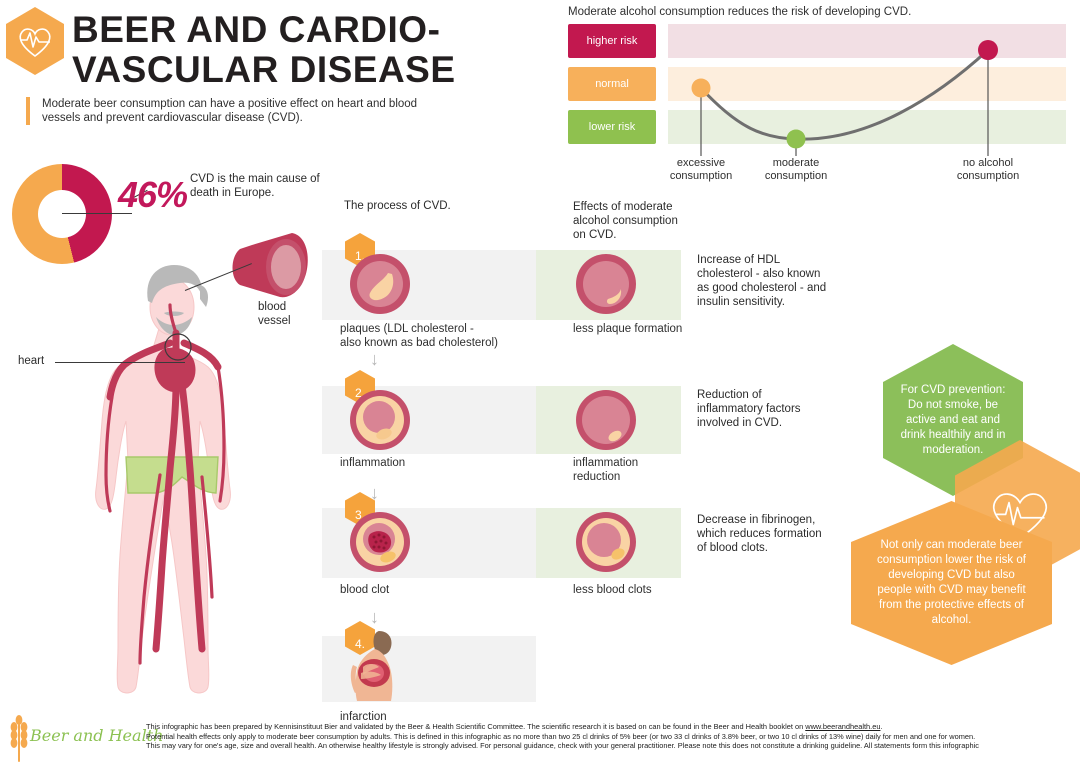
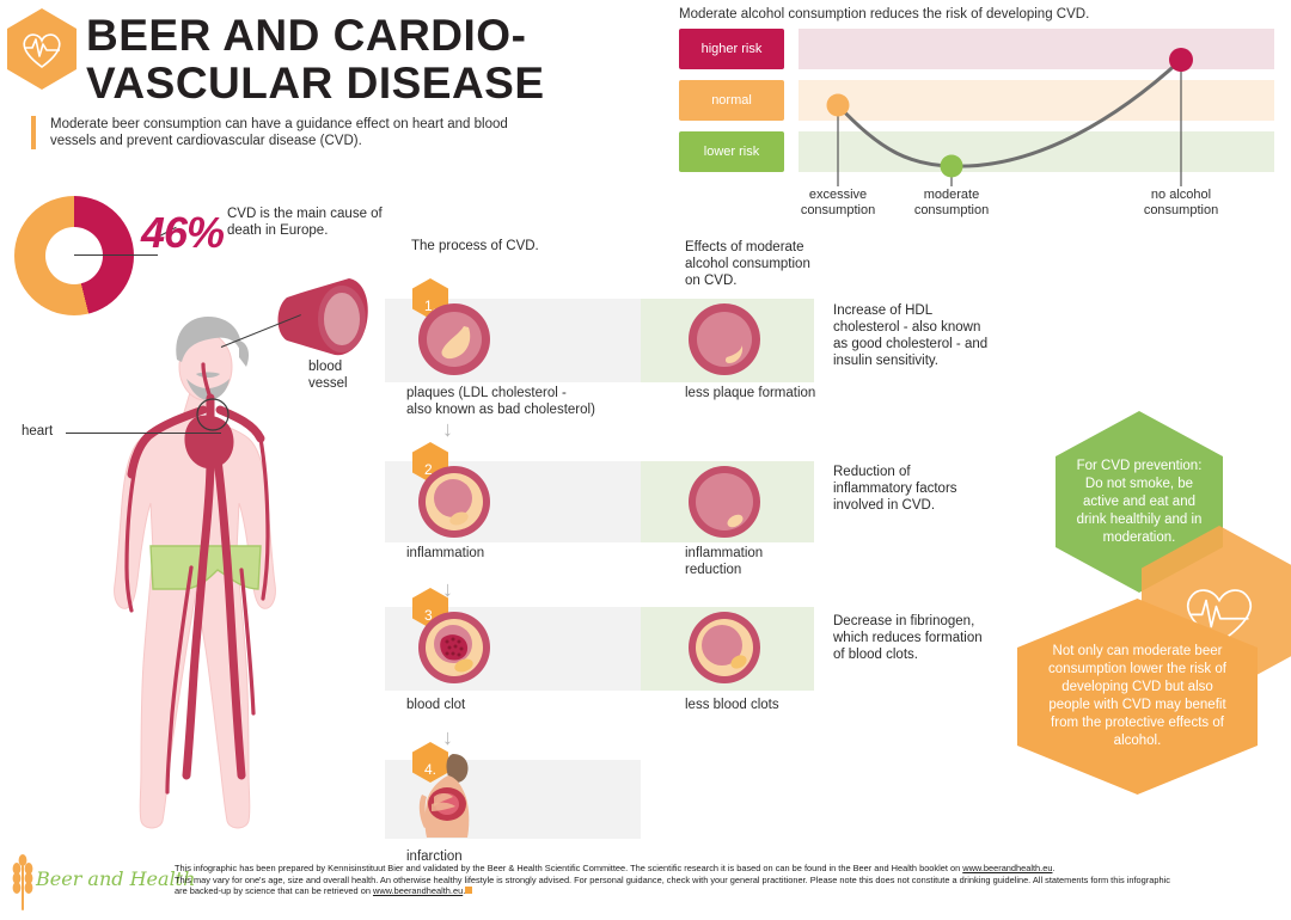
  BEER AND CARDIO-VASCULAR DISEASE
- Moderate beer consumption can have a positive effect on heart and blood vessels and prevent cardiovascular disease (CVD).
+ Moderate beer consumption can have a guidance effect on heart and blood vessels and prevent cardiovascular disease (CVD).
  Moderate alcohol consumption reduces the risk of developing CVD.
  higher risk
  normal
  lower risk
  excessive consumption
  moderate consumption
  no alcohol consumption
  46%
  CVD is the main cause of death in Europe.
  blood
  vessel
  heart
  The process of CVD.
  Effects of moderate alcohol consumption on CVD.
  1.
  plaques (LDL cholesterol -
  also known as bad cholesterol)
  less plaque formation
  Increase of HDL cholesterol - also known as good cholesterol - and insulin sensitivity.
  ↓
  2.
  inflammation
  inflammation
  reduction
  Reduction of inflammatory factors involved in CVD.
  ↓
  3.
  blood clot
  less blood clots
  Decrease in fibrinogen, which reduces formation of blood clots.
  ↓
  4.
  infarction
  For CVD prevention: Do not smoke, be active and eat and drink healthily and in moderation.
  Not only can moderate beer consumption lower the risk of developing CVD but also people with CVD may benefit from the protective effects of alcohol.
  Beer and Health
  This infographic has been prepared by Kennisinstituut Bier and validated by the Beer & Health Scientific Committee. The scientific research it is based on can be found in the Beer and Health booklet on www.beerandhealth.eu.
- Potential health effects only apply to moderate beer consumption by adults. This is defined in this infographic as no more than two 25 cl drinks of 5% beer (or two 33 cl drinks of 3.8% beer, or two 10 cl drinks of 13% wine) daily for men and one for women.
  This may vary for one's age, size and overall health. An otherwise healthy lifestyle is strongly advised. For personal guidance, check with your general practitioner. Please note this does not constitute a drinking guideline. All statements form this infographic
+ are backed-up by science that can be retrieved on www.beerandhealth.eu.
